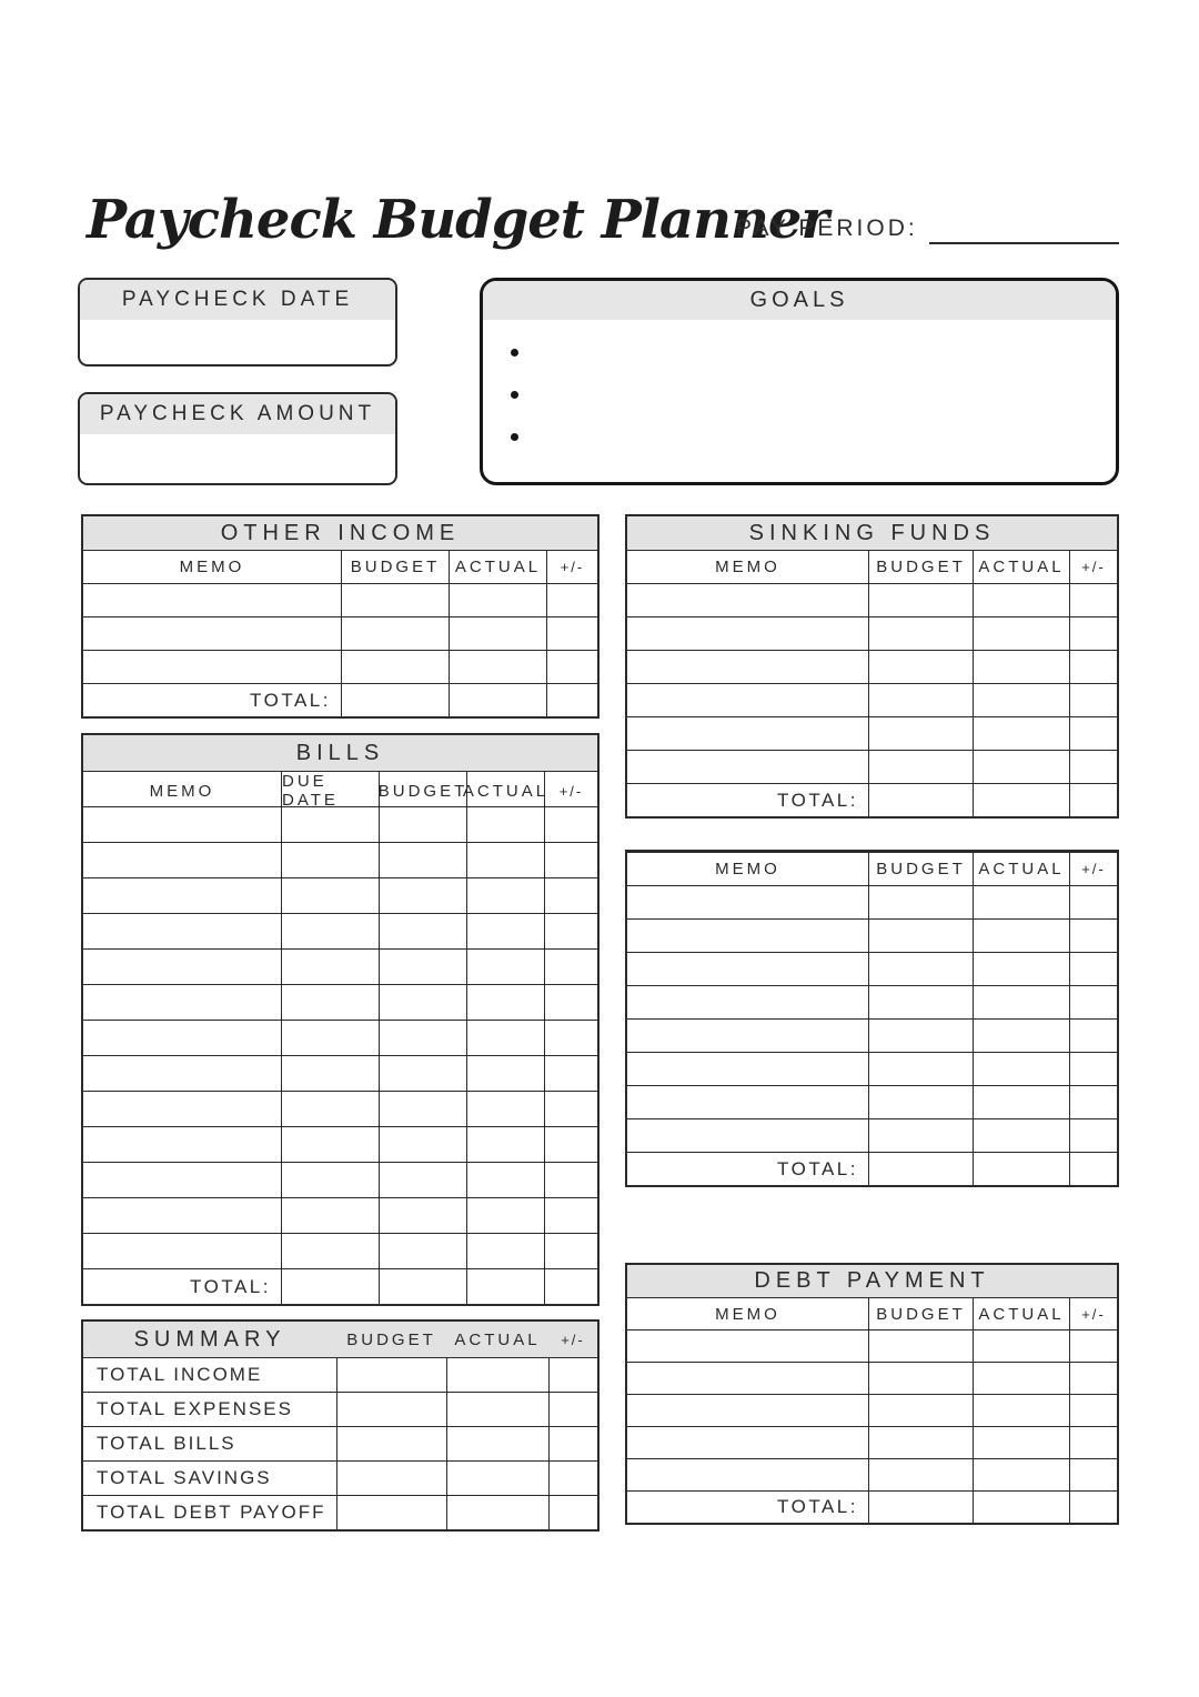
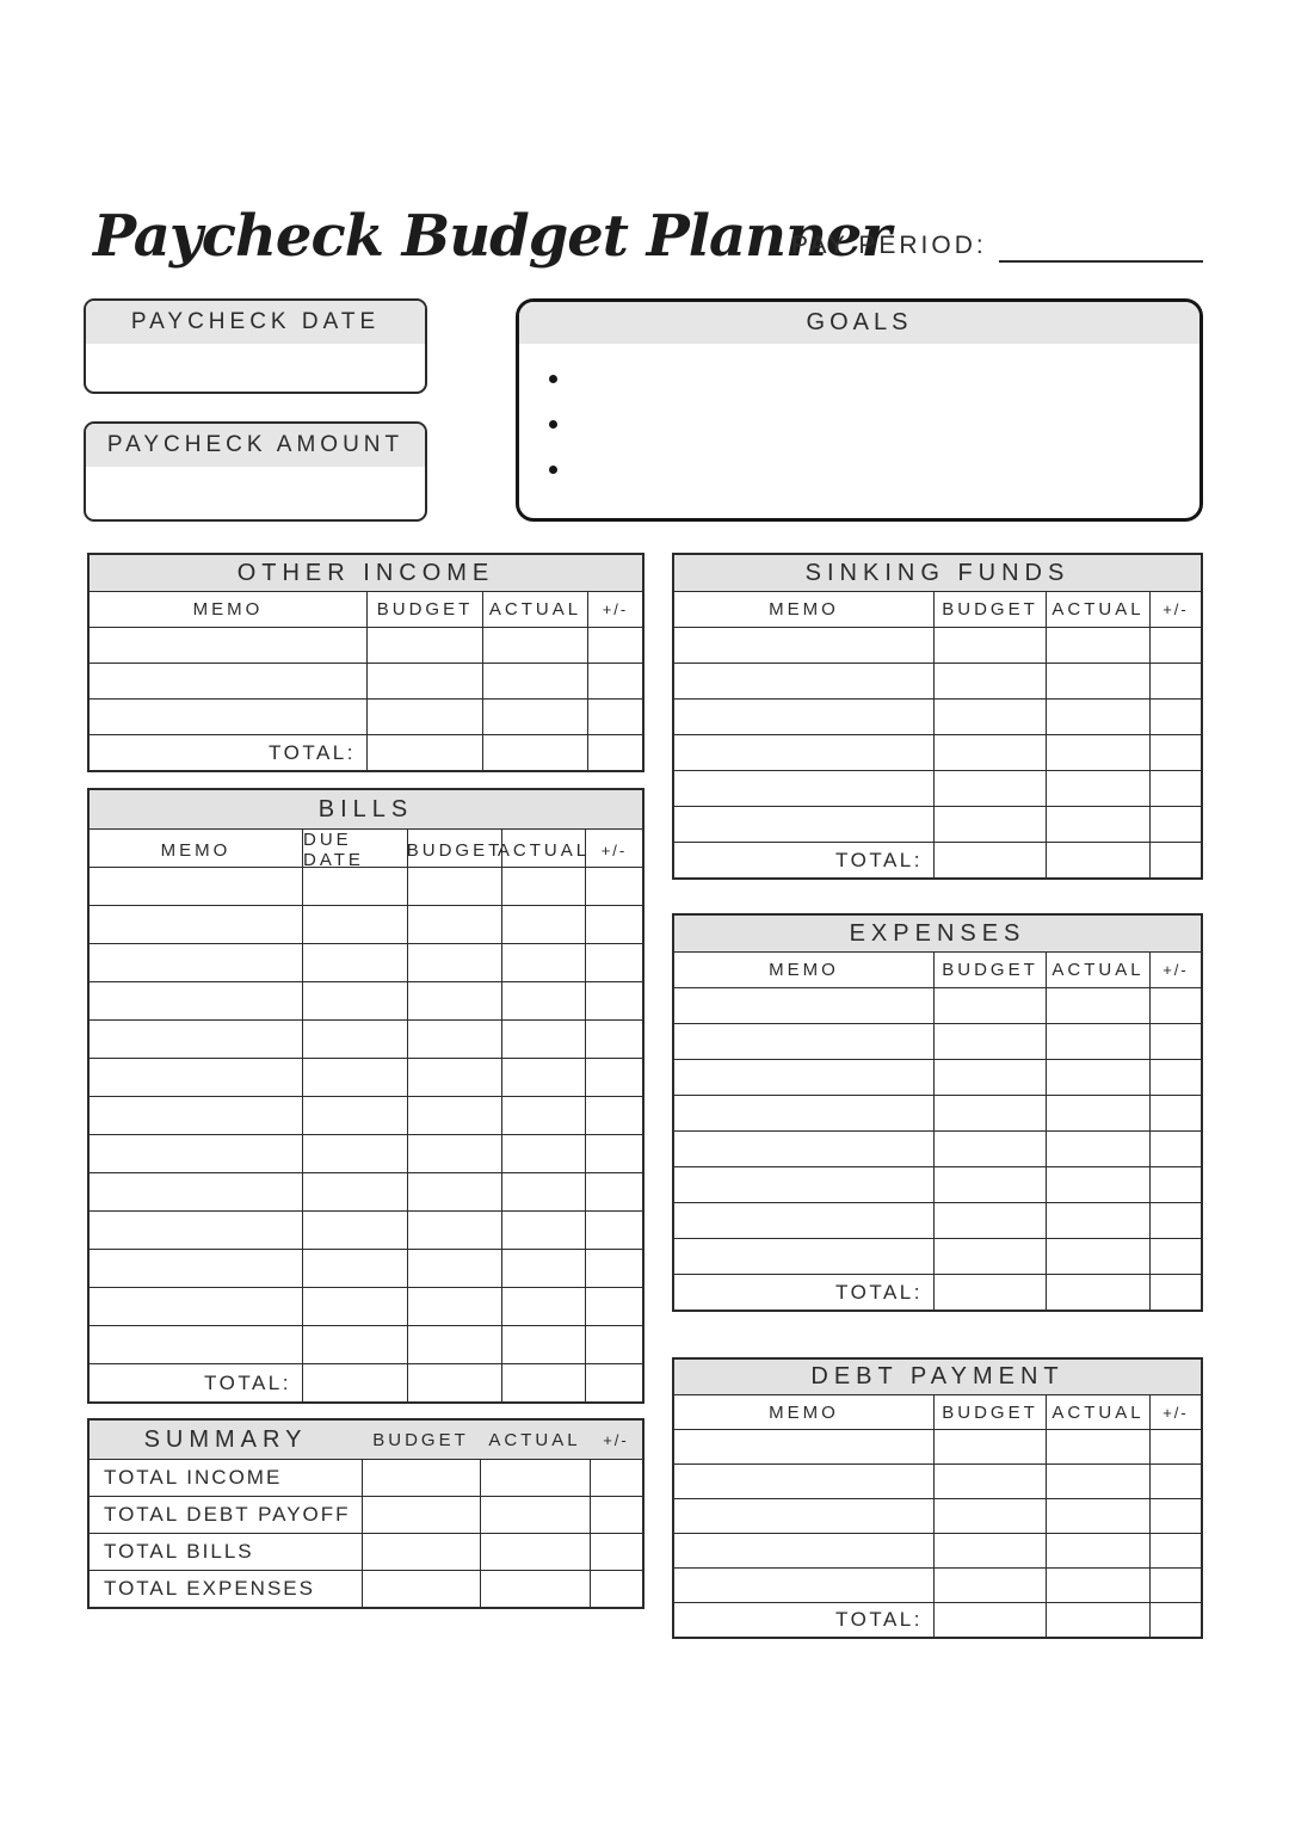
  Paycheck Budget Plan
  PAY PERIOD:
  PAYCHECK DATE
  PAYCHECK AMOUNT
  GOALS
  OTHER INCOME
  MEMO
  BUDGET
  ACTUAL
  +/-
  TOTAL:
  BILLS
  MEMO
  DUE DATE
  BUDGET
  ACTUAL
  +/-
  TOTAL:
  SUMMARY
  BUDGET
  ACTUAL
  +/-
  TOTAL INCOME
- TOTAL EXPENSES
+ TOTAL DEBT PAYOFF
  TOTAL BILLS
- TOTAL SAVINGS
- TOTAL DEBT PAYOFF
+ TOTAL EXPENSES
  SINKING FUNDS
  MEMO
  BUDGET
  ACTUAL
  +/-
  TOTAL:
+ EXPENSES
  MEMO
  BUDGET
  ACTUAL
  +/-
  TOTAL:
  DEBT PAYMENT
  MEMO
  BUDGET
  ACTUAL
  +/-
  TOTAL:
